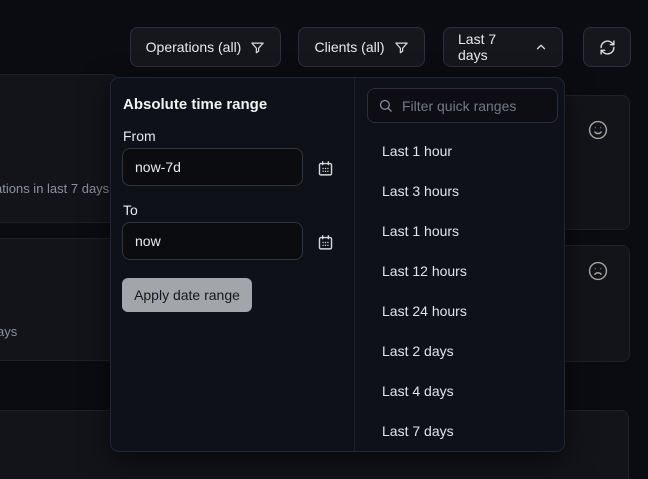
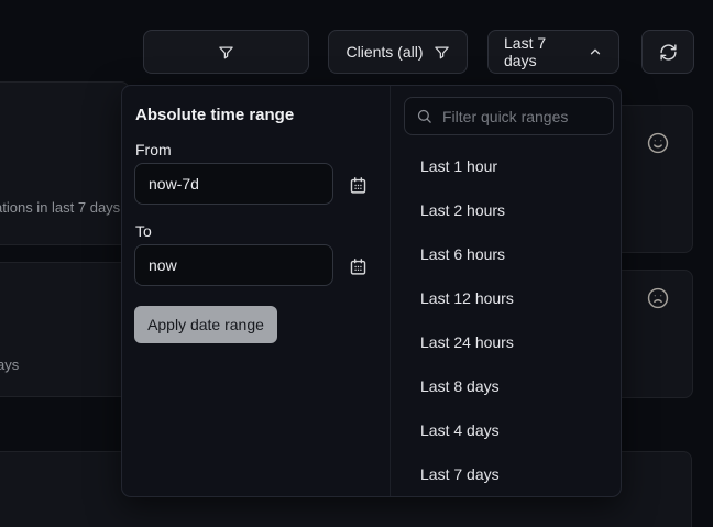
  tions in last 7 days
  ays
- Operations (all)
  Clients (all)
  Last 7 days
  Absolute time range
  From
  now-7d
  To
  now
  Apply date range
  Filter quick ranges
  Last 1 hour
- Last 3 hours
+ Last 2 hours
- Last 1 hours
+ Last 6 hours
  Last 12 hours
  Last 24 hours
- Last 2 days
+ Last 8 days
  Last 4 days
  Last 7 days
